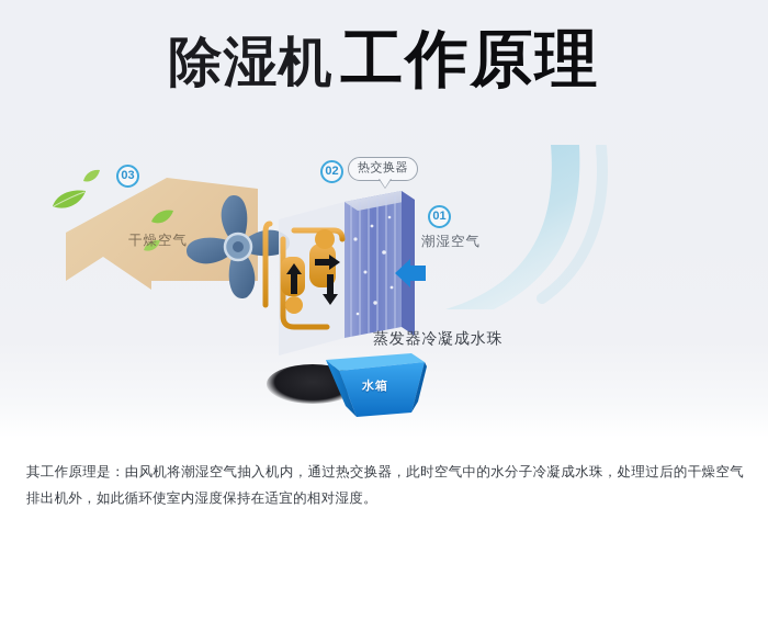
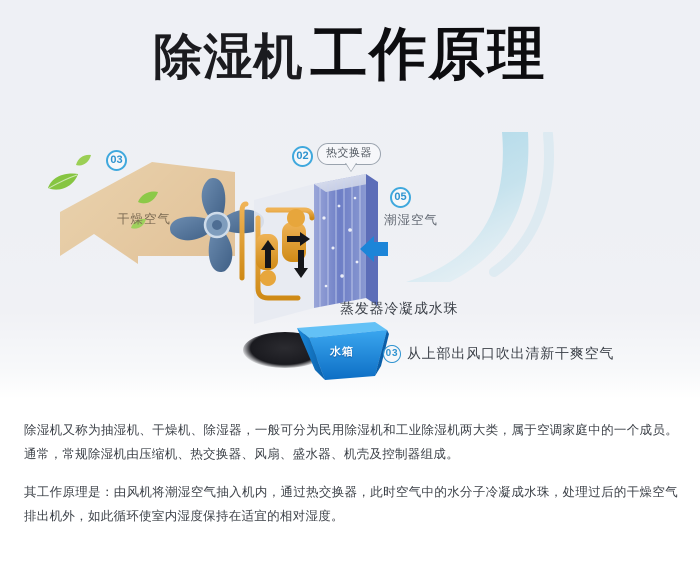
  除湿机 工作原理
  水箱
- 01
+ 05
  02
  03
  潮湿空气
  干燥空气
  热交换器
  蒸发器冷凝成水珠
+ 03 从上部出风口吹出清新干爽空气
+ 除湿机又称为抽湿机、干燥机、除湿器，一般可分为民用除湿机和工业除湿机两大类，属于空调家庭中的一个成员。通常，常规除湿机由压缩机、热交换器、风扇、盛水器、机壳及控制器组成。
  其工作原理是：由风机将潮湿空气抽入机内，通过热交换器，此时空气中的水分子冷凝成水珠，处理过后的干燥空气排出机外，如此循环使室内湿度保持在适宜的相对湿度。
